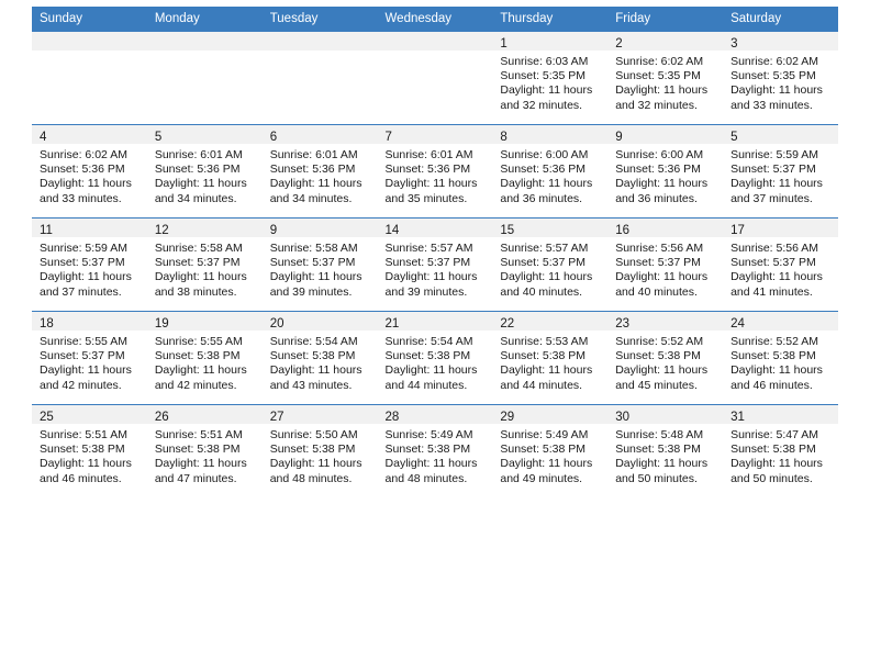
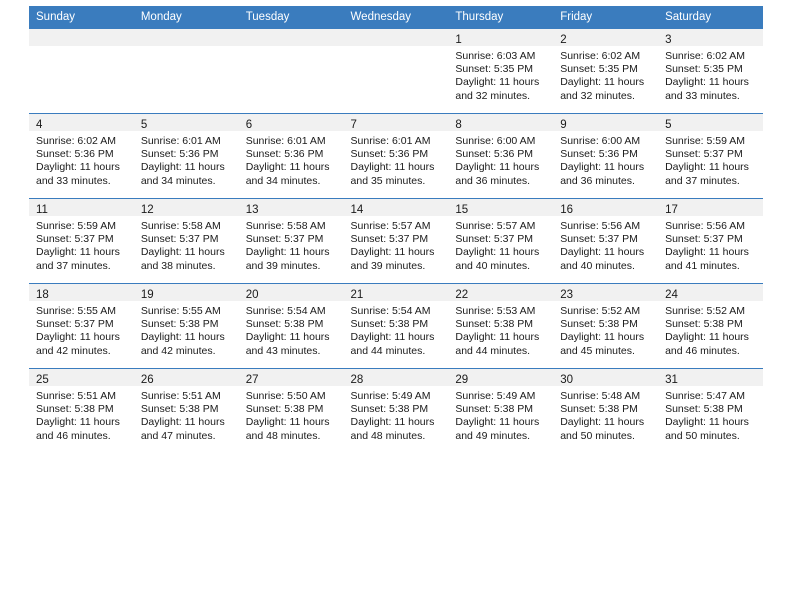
  Sunday	Monday	Tuesday	Wednesday	Thursday	Friday	Saturday
  				1Sunrise: 6:03 AMSunset: 5:35 PMDaylight: 11 hoursand 32 minutes.	2Sunrise: 6:02 AMSunset: 5:35 PMDaylight: 11 hoursand 32 minutes.	3Sunrise: 6:02 AMSunset: 5:35 PMDaylight: 11 hoursand 33 minutes.
  4Sunrise: 6:02 AMSunset: 5:36 PMDaylight: 11 hoursand 33 minutes.	5Sunrise: 6:01 AMSunset: 5:36 PMDaylight: 11 hoursand 34 minutes.	6Sunrise: 6:01 AMSunset: 5:36 PMDaylight: 11 hoursand 34 minutes.	7Sunrise: 6:01 AMSunset: 5:36 PMDaylight: 11 hoursand 35 minutes.	8Sunrise: 6:00 AMSunset: 5:36 PMDaylight: 11 hoursand 36 minutes.	9Sunrise: 6:00 AMSunset: 5:36 PMDaylight: 11 hoursand 36 minutes.	5Sunrise: 5:59 AMSunset: 5:37 PMDaylight: 11 hoursand 37 minutes.
- 11Sunrise: 5:59 AMSunset: 5:37 PMDaylight: 11 hoursand 37 minutes.	12Sunrise: 5:58 AMSunset: 5:37 PMDaylight: 11 hoursand 38 minutes.	9Sunrise: 5:58 AMSunset: 5:37 PMDaylight: 11 hoursand 39 minutes.	14Sunrise: 5:57 AMSunset: 5:37 PMDaylight: 11 hoursand 39 minutes.	15Sunrise: 5:57 AMSunset: 5:37 PMDaylight: 11 hoursand 40 minutes.	16Sunrise: 5:56 AMSunset: 5:37 PMDaylight: 11 hoursand 40 minutes.	17Sunrise: 5:56 AMSunset: 5:37 PMDaylight: 11 hoursand 41 minutes.
+ 11Sunrise: 5:59 AMSunset: 5:37 PMDaylight: 11 hoursand 37 minutes.	12Sunrise: 5:58 AMSunset: 5:37 PMDaylight: 11 hoursand 38 minutes.	13Sunrise: 5:58 AMSunset: 5:37 PMDaylight: 11 hoursand 39 minutes.	14Sunrise: 5:57 AMSunset: 5:37 PMDaylight: 11 hoursand 39 minutes.	15Sunrise: 5:57 AMSunset: 5:37 PMDaylight: 11 hoursand 40 minutes.	16Sunrise: 5:56 AMSunset: 5:37 PMDaylight: 11 hoursand 40 minutes.	17Sunrise: 5:56 AMSunset: 5:37 PMDaylight: 11 hoursand 41 minutes.
  18Sunrise: 5:55 AMSunset: 5:37 PMDaylight: 11 hoursand 42 minutes.	19Sunrise: 5:55 AMSunset: 5:38 PMDaylight: 11 hoursand 42 minutes.	20Sunrise: 5:54 AMSunset: 5:38 PMDaylight: 11 hoursand 43 minutes.	21Sunrise: 5:54 AMSunset: 5:38 PMDaylight: 11 hoursand 44 minutes.	22Sunrise: 5:53 AMSunset: 5:38 PMDaylight: 11 hoursand 44 minutes.	23Sunrise: 5:52 AMSunset: 5:38 PMDaylight: 11 hoursand 45 minutes.	24Sunrise: 5:52 AMSunset: 5:38 PMDaylight: 11 hoursand 46 minutes.
  25Sunrise: 5:51 AMSunset: 5:38 PMDaylight: 11 hoursand 46 minutes.	26Sunrise: 5:51 AMSunset: 5:38 PMDaylight: 11 hoursand 47 minutes.	27Sunrise: 5:50 AMSunset: 5:38 PMDaylight: 11 hoursand 48 minutes.	28Sunrise: 5:49 AMSunset: 5:38 PMDaylight: 11 hoursand 48 minutes.	29Sunrise: 5:49 AMSunset: 5:38 PMDaylight: 11 hoursand 49 minutes.	30Sunrise: 5:48 AMSunset: 5:38 PMDaylight: 11 hoursand 50 minutes.	31Sunrise: 5:47 AMSunset: 5:38 PMDaylight: 11 hoursand 50 minutes.
